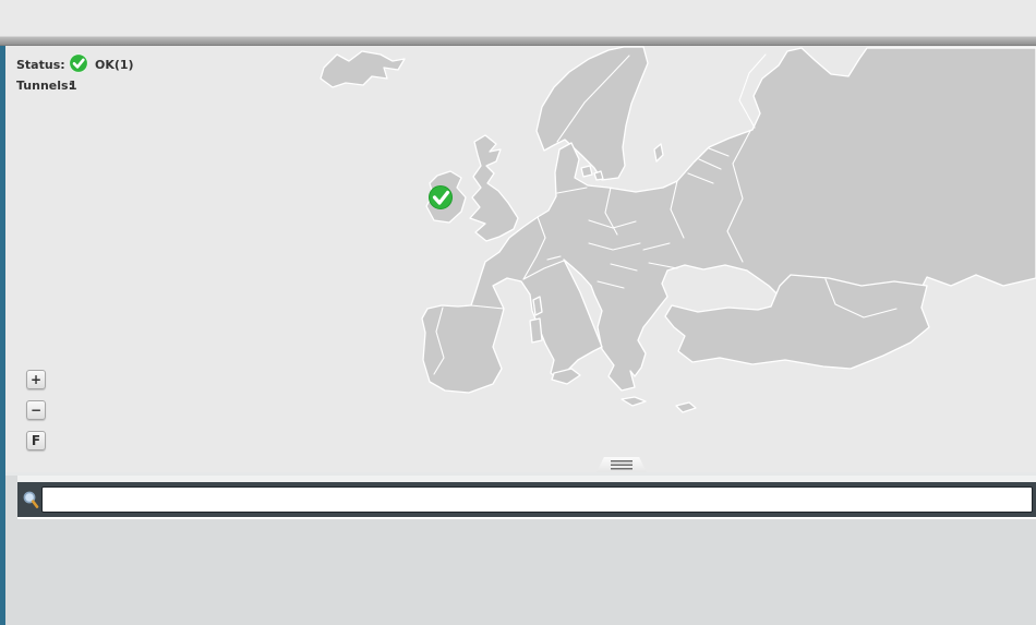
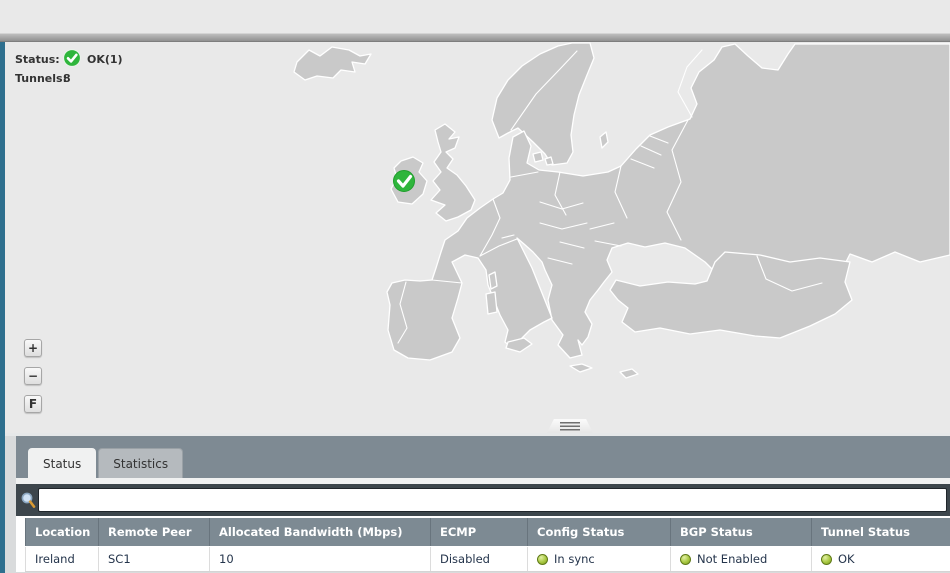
  Status:
  OK(1)
  Tunnels
- 1
+ 8
  +
  −
  F
+ Status
+ Statistics
+ Location	Remote Peer	Allocated Bandwidth (Mbps)	ECMP	Config Status	BGP Status	Tunnel Status
+ Ireland	SC1	10	Disabled	In sync	Not Enabled	OK
